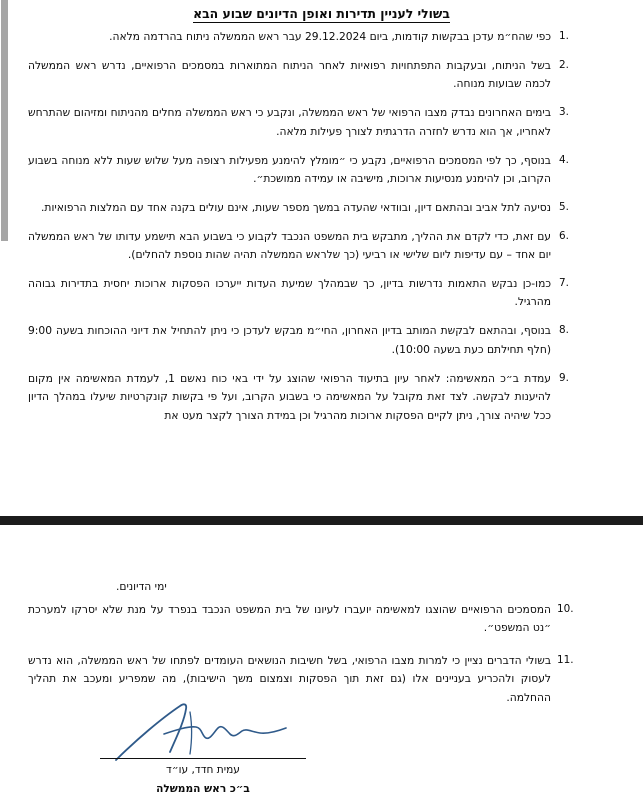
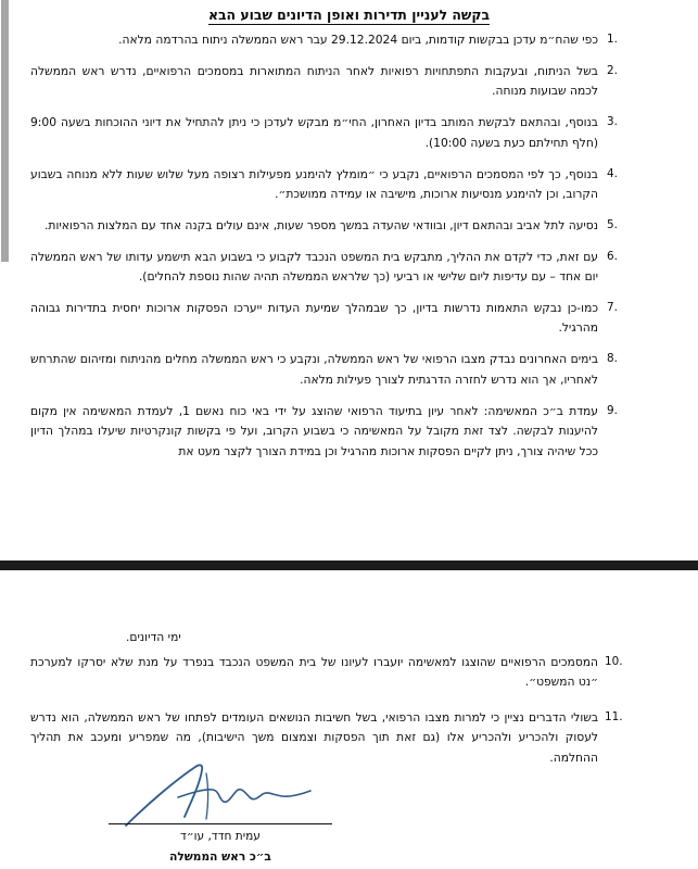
- בשולי לעניין תדירות ואופן הדיונים שבוע הבא
+ בקשה לעניין תדירות ואופן הדיונים שבוע הבא
  1.
  כפי שהח״מ עדכן בבקשות קודמות, ביום 29.12.2024 עבר ראש הממשלה ניתוח בהרדמה מלאה.
  2.
  בשל הניתוח, ובעקבות התפתחויות רפואיות לאחר הניתוח המתוארות במסמכים הרפואיים, נדרש ראש הממשלה לכמה שבועות מנוחה.
  3.
- בימים האחרונים נבדק מצבו הרפואי של ראש הממשלה, ונקבע כי ראש הממשלה מחלים מהניתוח ומזיהום שהתרחש לאחריו, אך הוא נדרש לחזרה הדרגתית לצורך פעילות מלאה.
+ בנוסף, ובהתאם לבקשת המותב בדיון האחרון, החי״מ מבקש לעדכן כי ניתן להתחיל את דיוני ההוכחות בשעה 9:00 (חלף תחילתם כעת בשעה 10:00).
  4.
  בנוסף, כך לפי המסמכים הרפואיים, נקבע כי ״מומלץ להימנע מפעילות רצופה מעל שלוש שעות ללא מנוחה בשבוע הקרוב, וכן להימנע מנסיעות ארוכות, מישיבה או עמידה ממושכת״.
  5.
  נסיעה לתל אביב ובהתאם דיון, ובוודאי שהעדה במשך מספר שעות, אינם עולים בקנה אחד עם המלצות הרפואיות.
  6.
  עם זאת, כדי לקדם את ההליך, מתבקש בית המשפט הנכבד לקבוע כי בשבוע הבא תישמע עדותו של ראש הממשלה יום אחד – עם עדיפות ליום שלישי או רביעי (כך שלראש הממשלה תהיה שהות נוספת להחלים).
  7.
  כמו-כן נבקש התאמות נדרשות בדיון, כך שבמהלך שמיעת העדות ייערכו הפסקות ארוכות יחסית בתדירות גבוהה מהרגיל.
  8.
- בנוסף, ובהתאם לבקשת המותב בדיון האחרון, החי״מ מבקש לעדכן כי ניתן להתחיל את דיוני ההוכחות בשעה 9:00 (חלף תחילתם כעת בשעה 10:00).
+ בימים האחרונים נבדק מצבו הרפואי של ראש הממשלה, ונקבע כי ראש הממשלה מחלים מהניתוח ומזיהום שהתרחש לאחריו, אך הוא נדרש לחזרה הדרגתית לצורך פעילות מלאה.
  9.
  עמדת ב״כ המאשימה: לאחר עיון בתיעוד הרפואי שהוצג על ידי באי כוח נאשם 1, לעמדת המאשימה אין מקום להיענות לבקשה. לצד זאת מקובל על המאשימה כי בשבוע הקרוב, ועל פי בקשות קונקרטיות שיעלו במהלך הדיון ככל שיהיה צורך, ניתן לקיים הפסקות ארוכות מהרגיל וכן במידת הצורך לקצר מעט את
  ימי הדיונים.
  10.
  המסמכים הרפואיים שהוצגו למאשימה יועברו לעיונו של בית המשפט הנכבד בנפרד על מנת שלא יסרקו למערכת ״נט המשפט״.
  11.
- בשולי הדברים נציין כי למרות מצבו הרפואי, בשל חשיבות הנושאים העומדים לפתחו של ראש הממשלה, הוא נדרש לעסוק ולהכריע בעניינים אלו (גם זאת תוך הפסקות וצמצום משך הישיבות), מה שמפריע ומעכב את תהליך ההחלמה.
+ בשולי הדברים נציין כי למרות מצבו הרפואי, בשל חשיבות הנושאים העומדים לפתחו של ראש הממשלה, הוא נדרש לעסוק ולהכריע ולהכריע אלו (גם זאת תוך הפסקות וצמצום משך הישיבות), מה שמפריע ומעכב את תהליך ההחלמה.
  עמית חדד, עו״ד
  ב״כ ראש הממשלה
